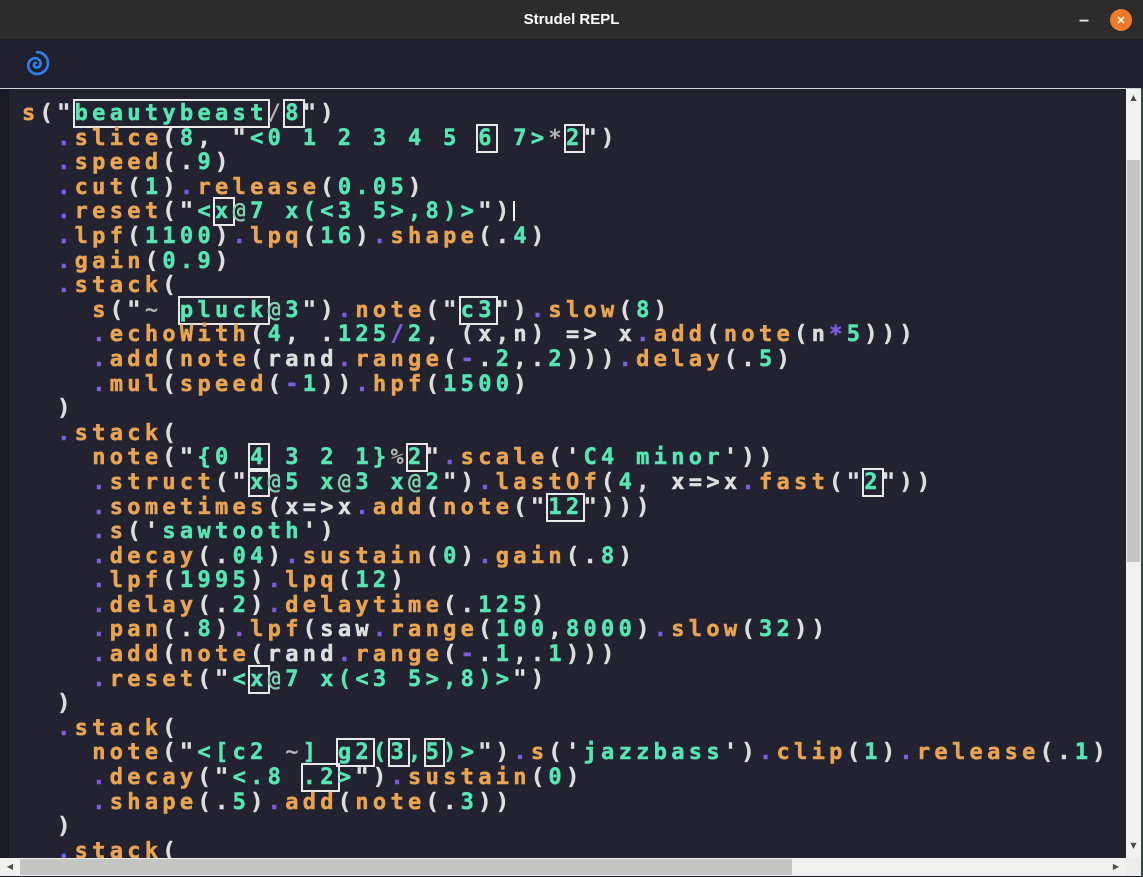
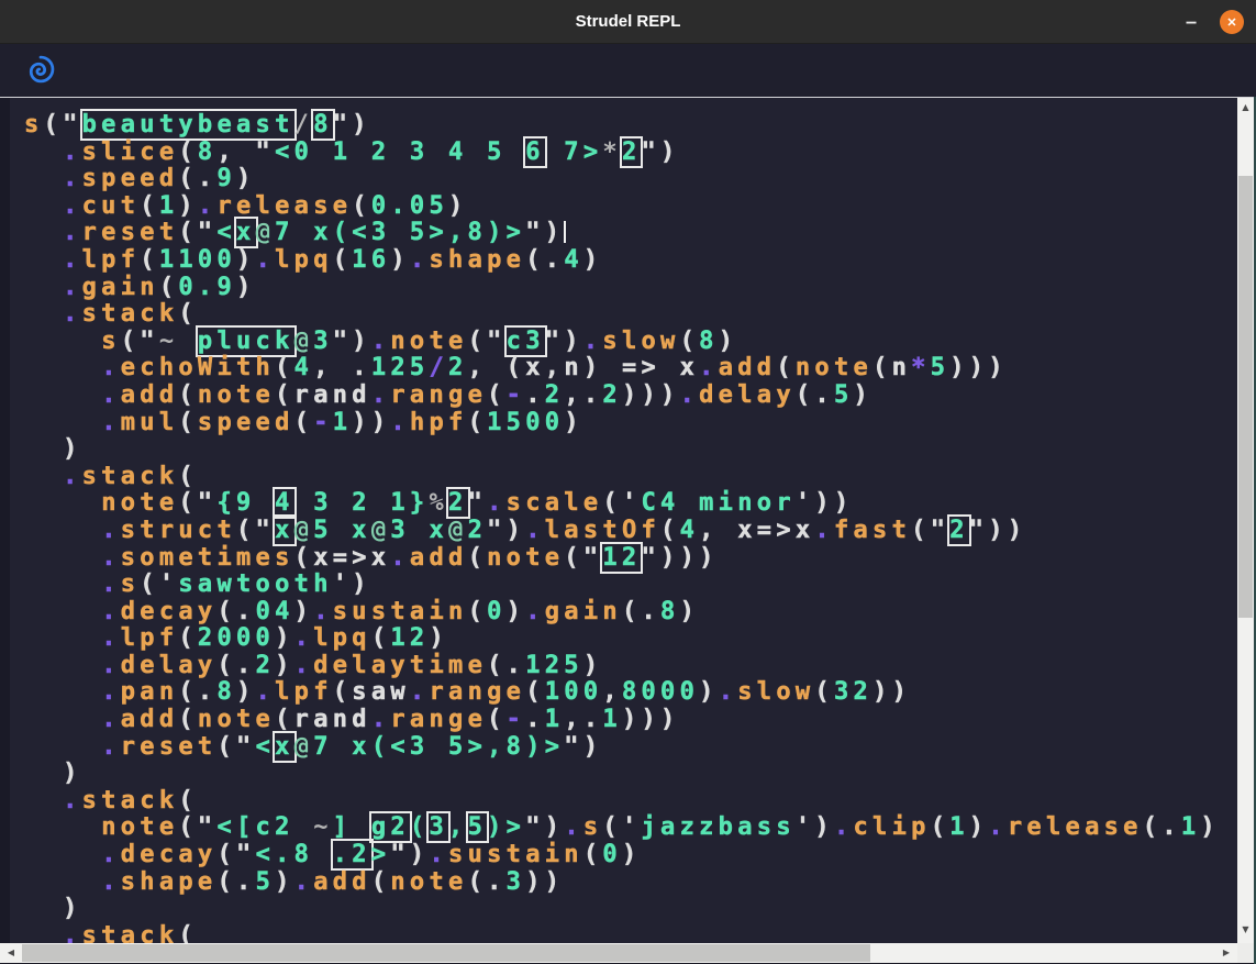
  Strudel REPL
  –
  ✕
  s("beautybeast/8")
  .slice(8, "<0 1 2 3 4 5 6 7>*2")
  .speed(.9)
  .cut(1).release(0.05)
  .reset("<x@7 x(<3 5>,8)>")
  .lpf(1100).lpq(16).shape(.4)
  .gain(0.9)
  .stack(
  s("~ pluck@3").note("c3").slow(8)
  .echoWith(4, .125/2, (x,n) => x.add(note(n*5)))
  .add(note(rand.range(-.2,.2))).delay(.5)
  .mul(speed(-1)).hpf(1500)
  )
  .stack(
- note("{0 4 3 2 1}%2".scale('C4 minor'))
+ note("{9 4 3 2 1}%2".scale('C4 minor'))
  .struct("x@5 x@3 x@2").lastOf(4, x=>x.fast("2"))
  .sometimes(x=>x.add(note("12")))
  .s('sawtooth')
  .decay(.04).sustain(0).gain(.8)
- .lpf(1995).lpq(12)
+ .lpf(2000).lpq(12)
  .delay(.2).delaytime(.125)
  .pan(.8).lpf(saw.range(100,8000).slow(32))
  .add(note(rand.range(-.1,.1)))
  .reset("<x@7 x(<3 5>,8)>")
  )
  .stack(
  note("<[c2 ~] g2(3,5)>").s('jazzbass').clip(1).release(.1)
  .decay("<.8 .2>").sustain(0)
  .shape(.5).add(note(.3))
  )
  .stack(
  ▲
  ▼
  ◀
  ▶
